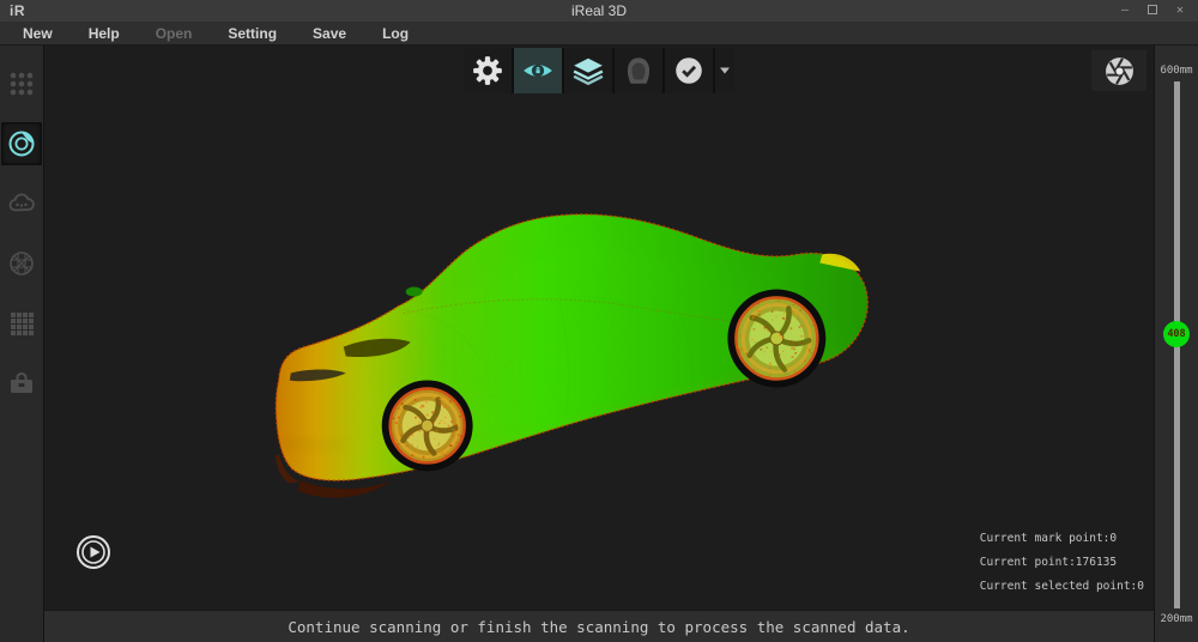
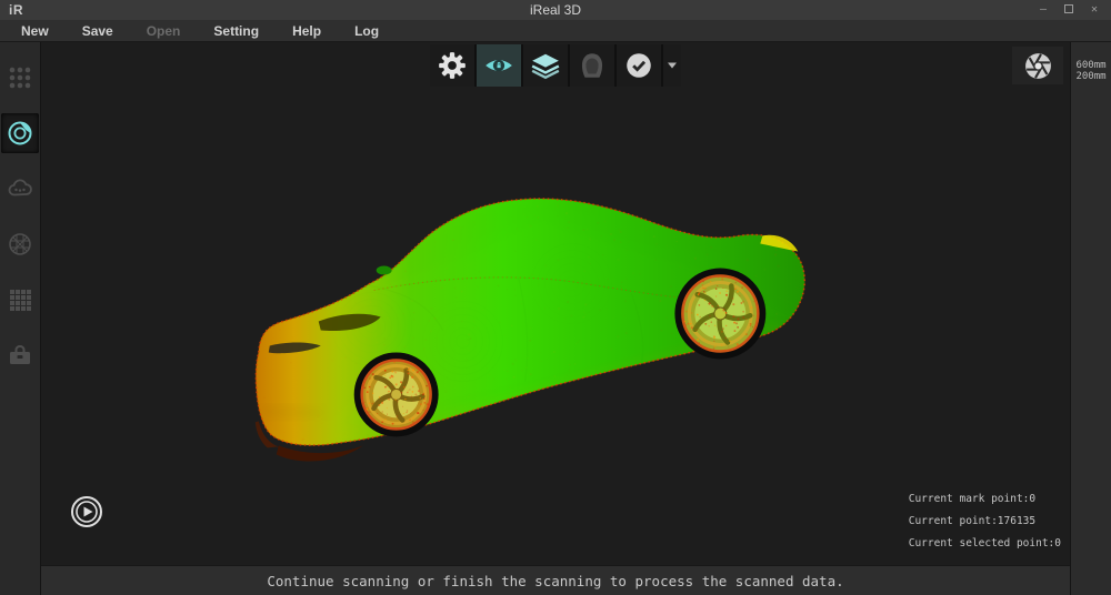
  iR
  iReal 3D
  –
  ✕
  New
- Help
+ Save
  Open
  Setting
- Save
+ Help
  Log
  Current mark point:0
  Current point:176135
  Current selected point:0
  Continue scanning or finish the scanning to process the scanned data.
  600mm
- 408
  200mm
